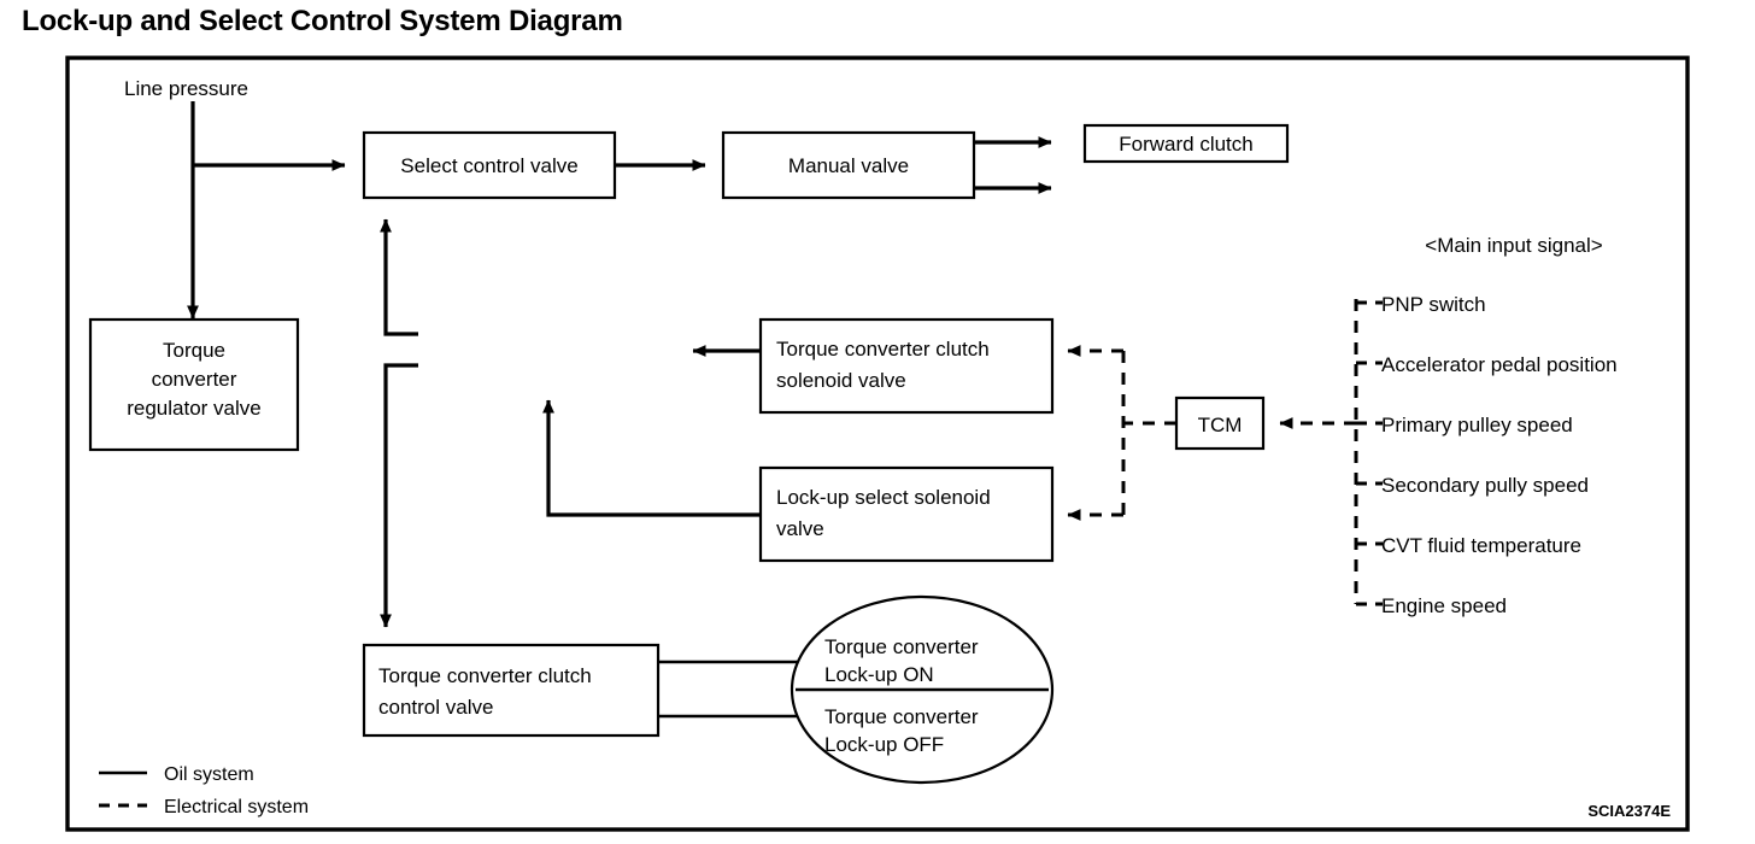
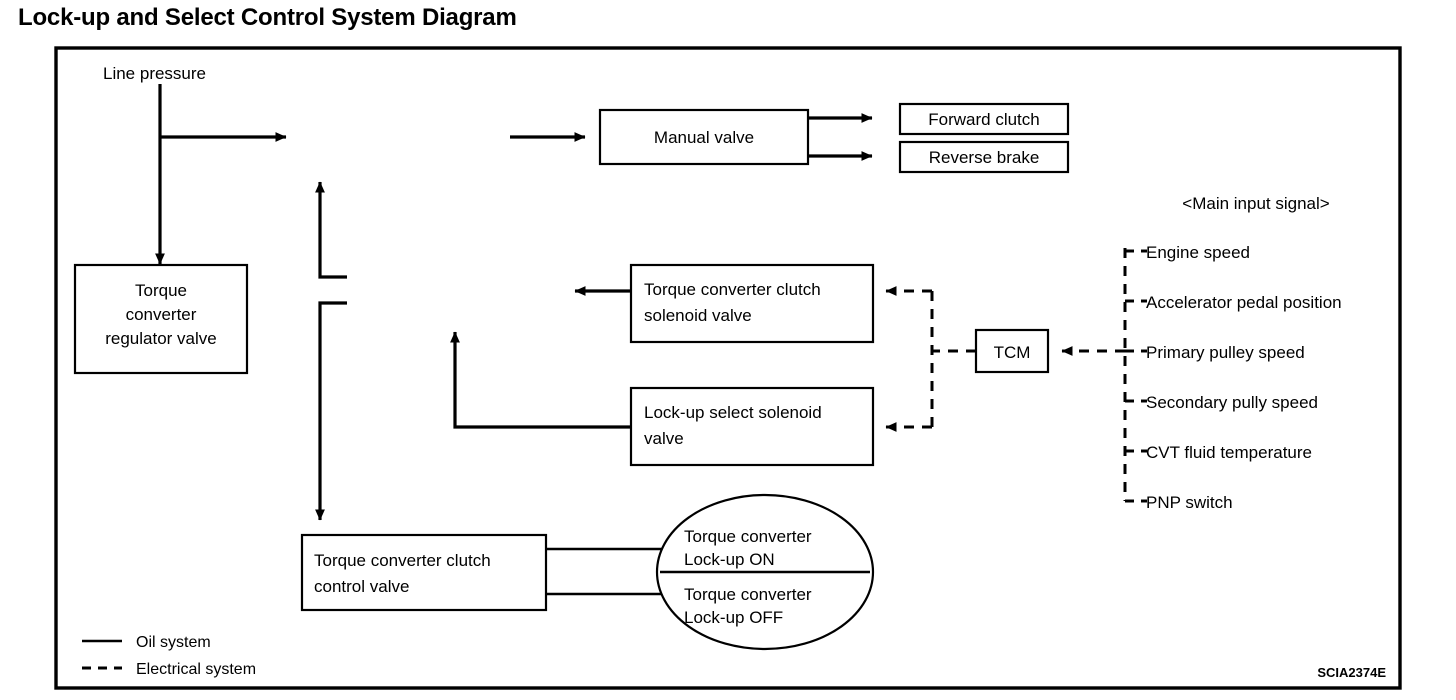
  Lock-up and Select Control System Diagram
- Select control valve
  Manual valve
  Forward clutch
+ Reverse brake
  Torque
  converter
  regulator valve
  Torque converter clutch
  solenoid valve
  Lock-up select solenoid
  valve
  TCM
  Torque converter clutch
  control valve
  Torque converter
  Lock-up ON
  Torque converter
  Lock-up OFF
  Line pressure
  <Main input signal>
- PNP switch
+ Engine speed
  Accelerator pedal position
  Primary pulley speed
  Secondary pully speed
  CVT fluid temperature
- Engine speed
+ PNP switch
  Oil system
  Electrical system
  SCIA2374E
